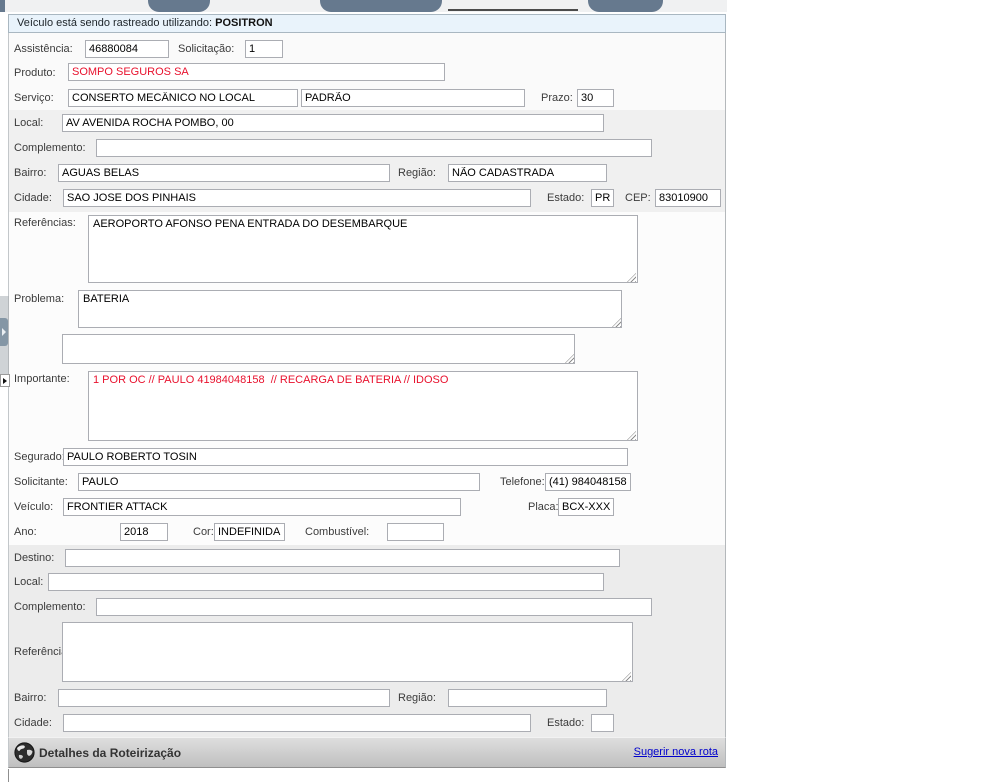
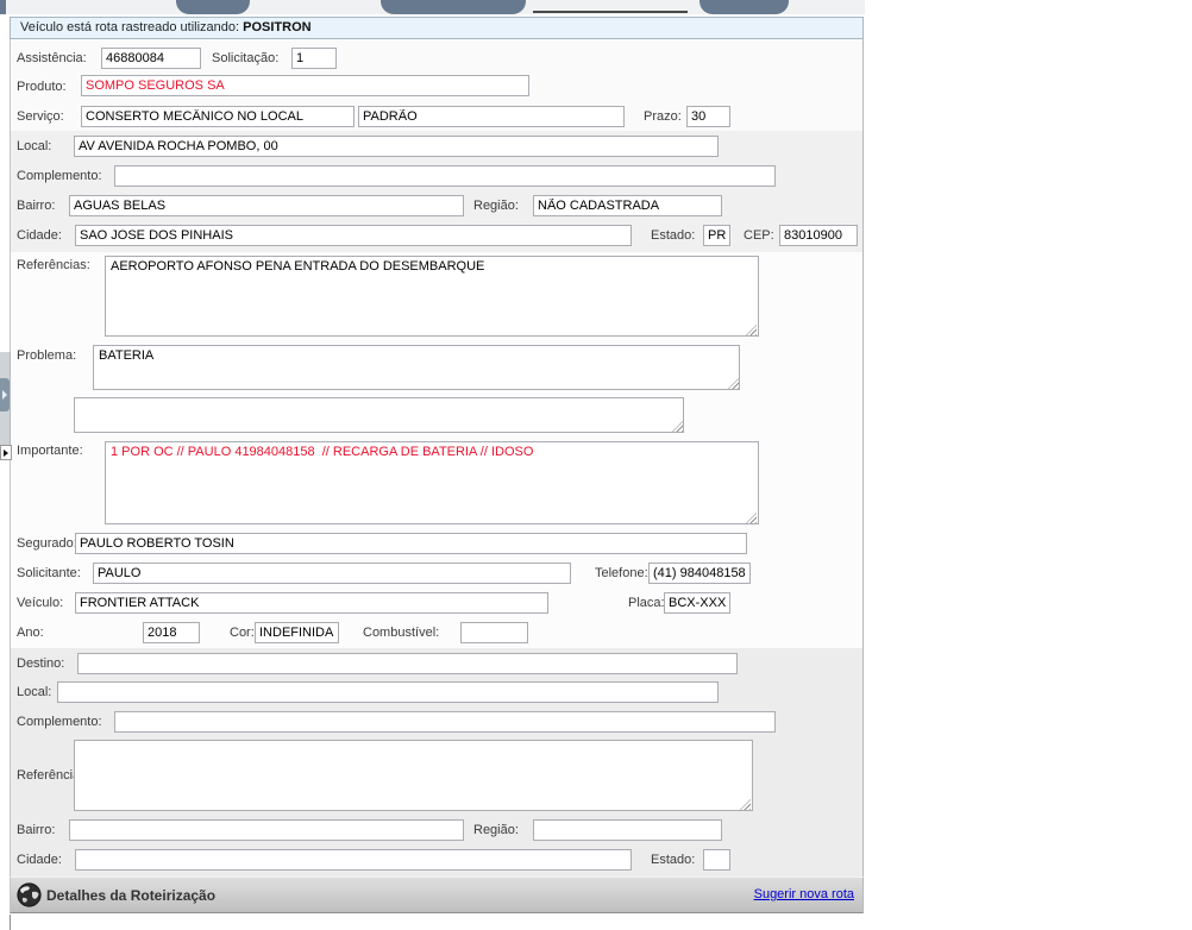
- Veículo está sendo rastreado utilizando: POSITRON
+ Veículo está rota rastreado utilizando: POSITRON
  Assistência:
  46880084
  Solicitação:
  1
  Produto:
  SOMPO SEGUROS SA
  Serviço:
  CONSERTO MECÂNICO NO LOCAL
  PADRÃO
  Prazo:
  30
  Local:
  AV AVENIDA ROCHA POMBO, 00
  Complemento:
  Bairro:
  AGUAS BELAS
  Região:
  NÃO CADASTRADA
  Cidade:
  SAO JOSE DOS PINHAIS
  Estado:
  PR
  CEP:
  83010900
  Referências:
  AEROPORTO AFONSO PENA ENTRADA DO DESEMBARQUE
  Problema:
  BATERIA
  Importante:
  1 POR OC // PAULO 41984048158 // RECARGA DE BATERIA // IDOSO
  Segurado
  PAULO ROBERTO TOSIN
  Solicitante:
  PAULO
  Telefone:
  (41) 984048158
  Veículo:
  FRONTIER ATTACK
  Placa
  BCX-XXX
  Ano:
  2018
  Cor:
  INDEFINIDA
  Combustível:
  Destino:
  Local:
  Complemento:
  Referênci
  Bairro:
  Região:
  Cidade:
  Estado:
  Detalhes da Roteirização
  Sugerir nova rota
